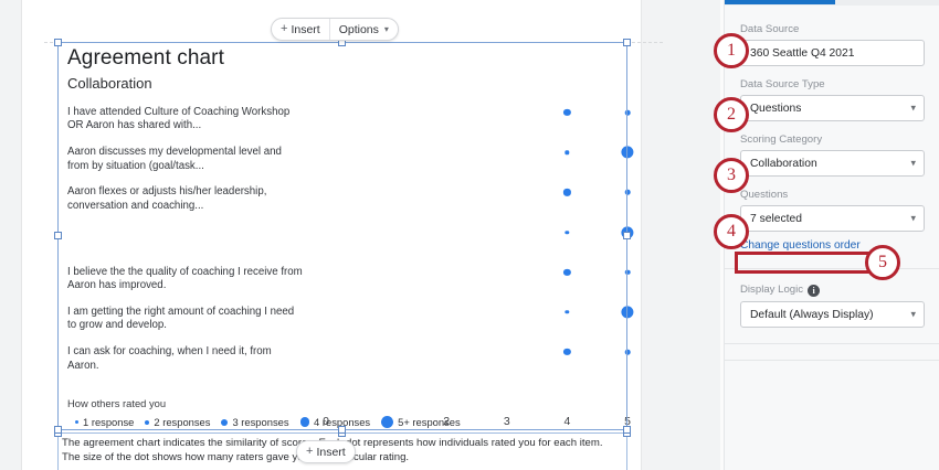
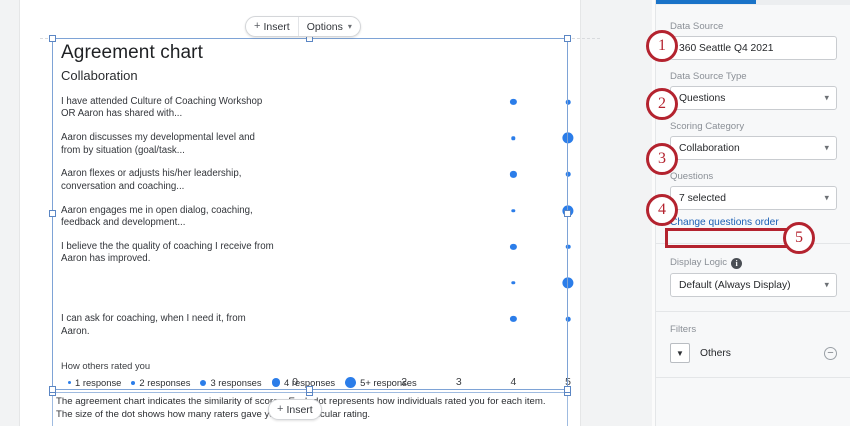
  Agreement chart
  Collaboration
  I have attended Culture of Coaching Workshop OR Aaron has shared with...
  Aaron discusses my developmental level and from by situation (goal/task...
  Aaron flexes or adjusts his/her leadership, conversation and coaching...
+ Aaron engages me in open dialog, coaching, feedback and development...
  I believe the the quality of coaching I receive from Aaron has improved.
- I am getting the right amount of coaching I need to grow and develop.
  I can ask for coaching, when I need it, from Aaron.
  0
  2
  3
  4
  5
  How others rated you
  1 response
  2 responses
  3 responses
  4 responses
  5+ responses
  The agreement chart indicates the similarity of scoot represents how individuals rated you for each item.
  The size of the dot shows how many raters gave ycular rating.
  +
  Insert
  Options
  ▾
  +
  Insert
  Data Source
  360 Seattle Q4 2021
  Data Source Type
  Questions
  ▾
  Scoring Category
  Collaboration
  ▾
  Questions
  7 selected
  ▾
  Change questions order
  Display Logic i
  Default (Always Display)
  ▾
+ Filters
+ ▼
+ Others
+ −
  1
  2
  3
  4
  5
